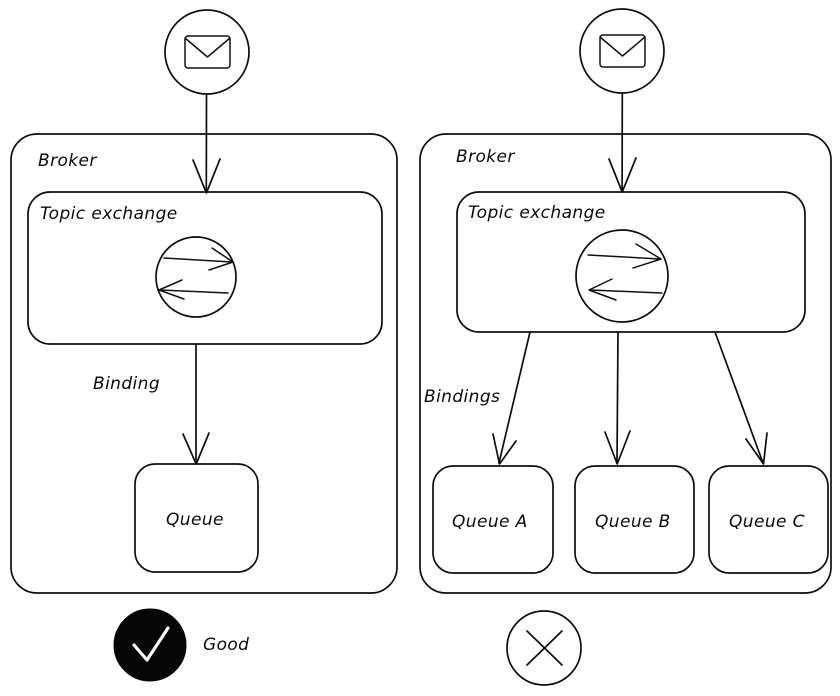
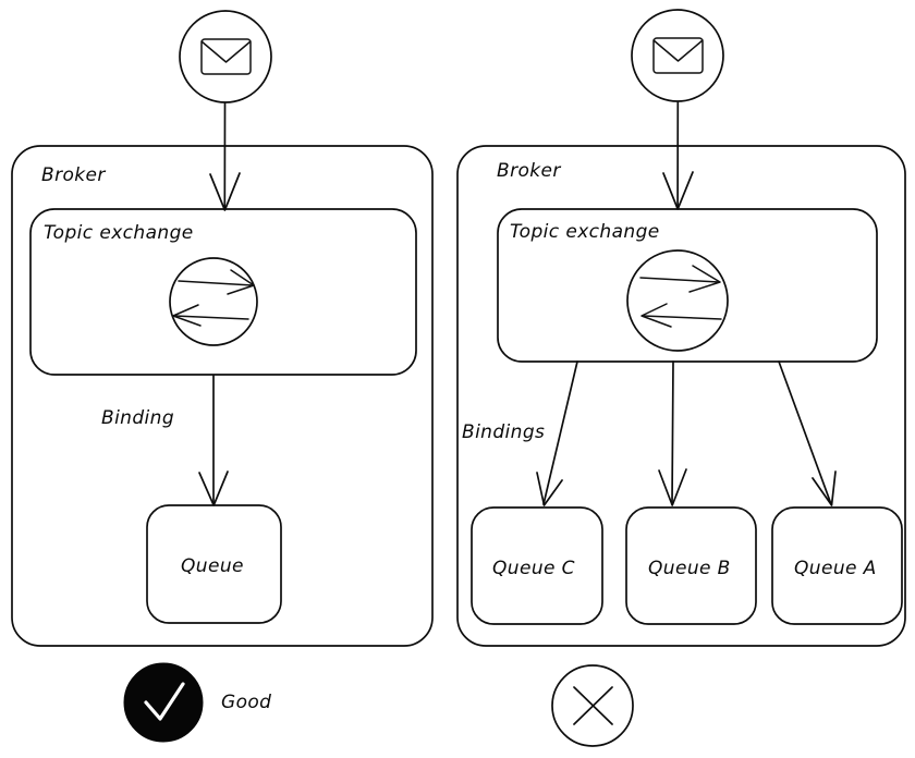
  Broker
  Topic exchange
  Binding
  Queue
  Good
  Broker
  Topic exchange
  Bindings
- Queue A
+ Queue C
  Queue B
- Queue C
+ Queue A
